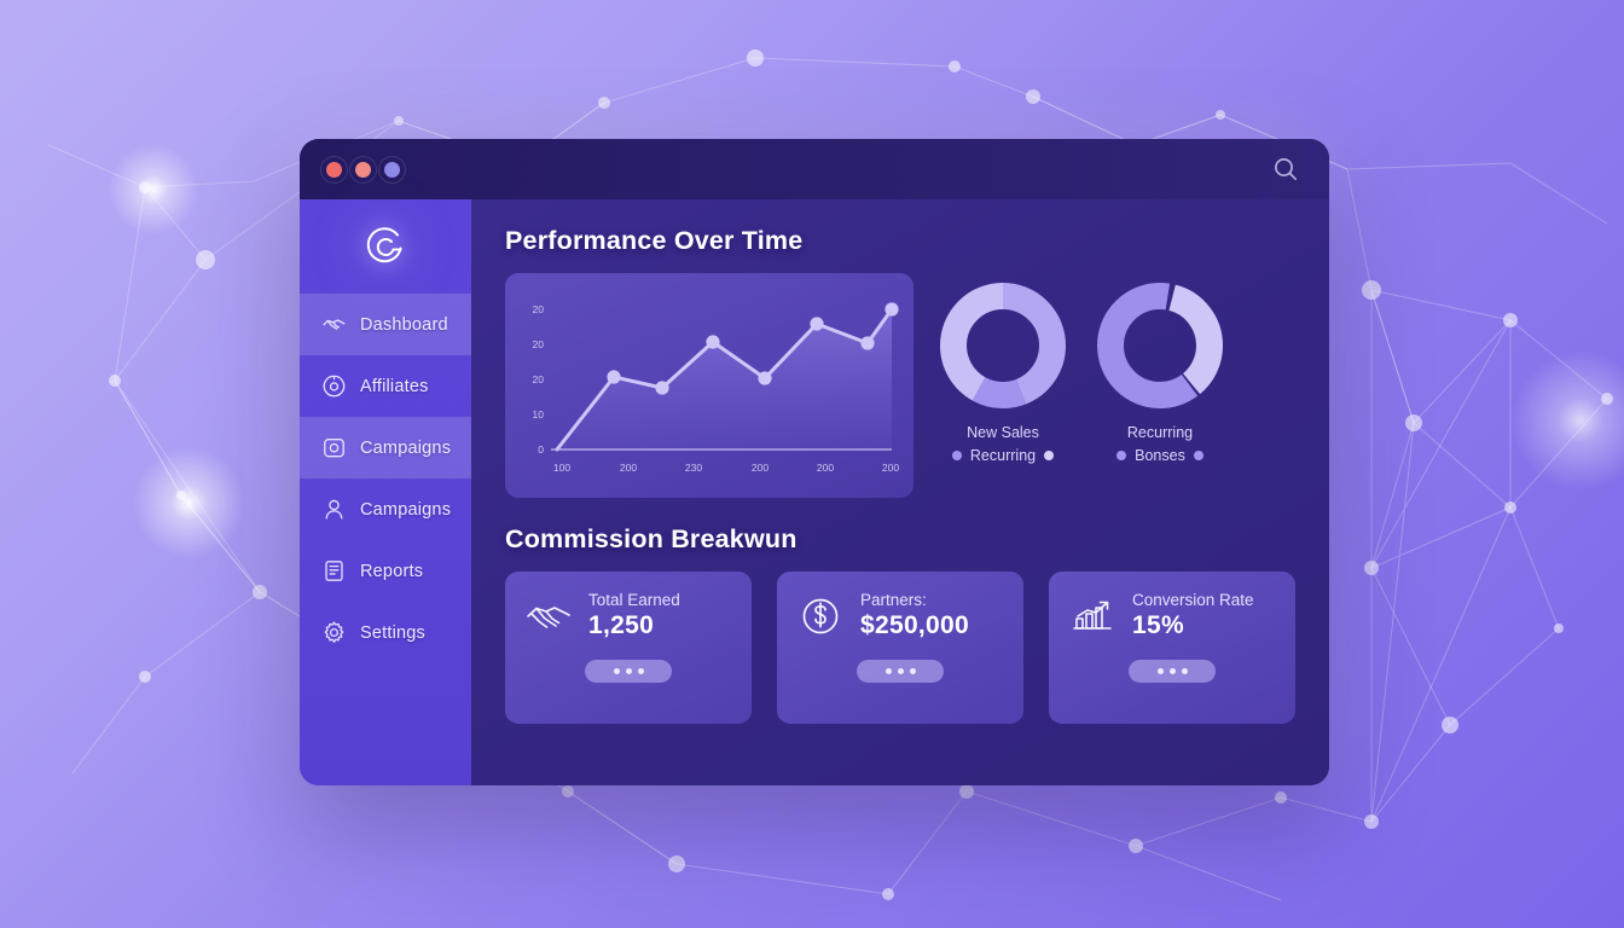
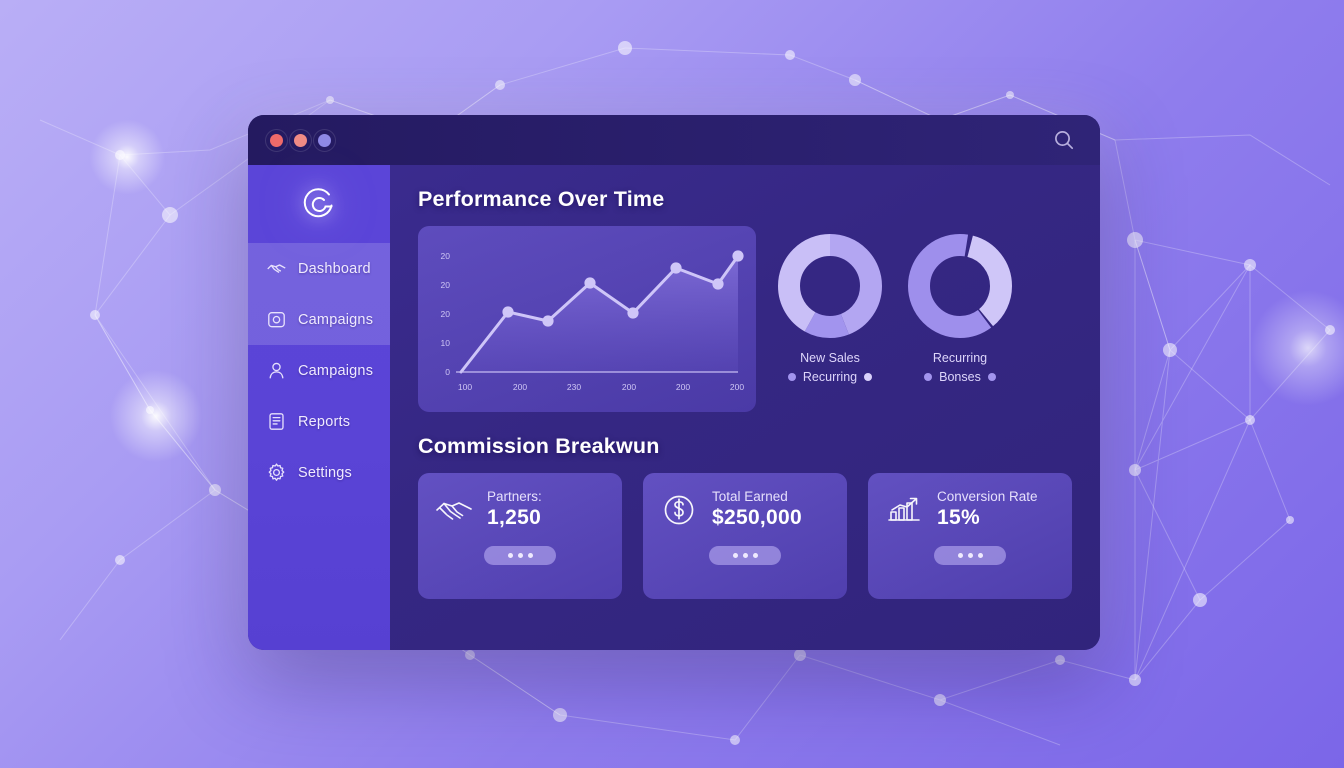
  Dashboard
- Affiliates
  Campaigns
  Campaigns
  Reports
  Settings
  Performance Over Time
  20
  20
  20
  10
  0
  100
  200
  230
  200
  200
  200
  New Sales
  Recurring
  Recurring
  Bonses
  Commission Breakwun
- Total Earned
+ Partners:
  1,250
- Partners:
+ Total Earned
  $250,000
  Conversion Rate
  15%
